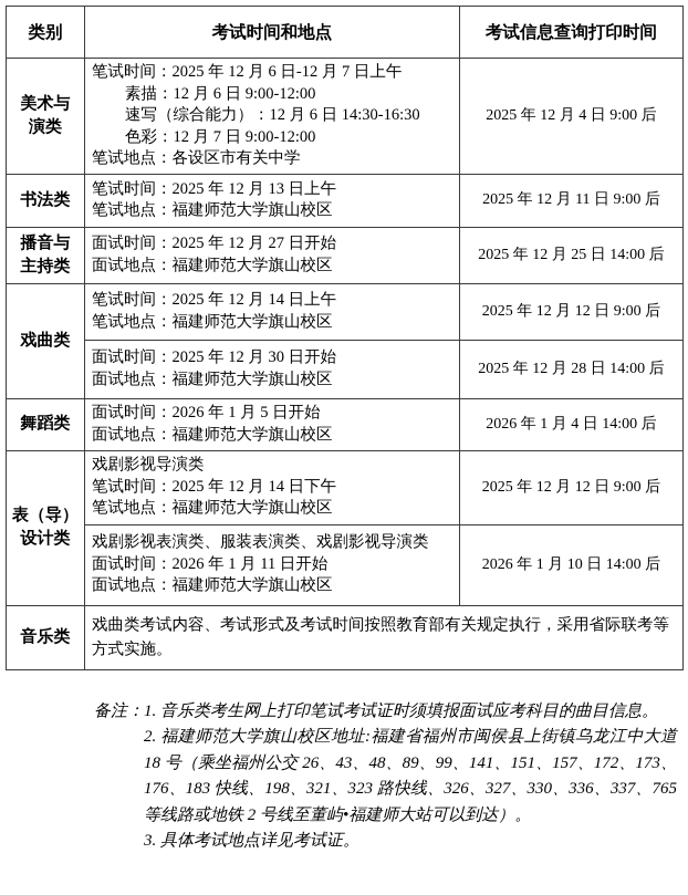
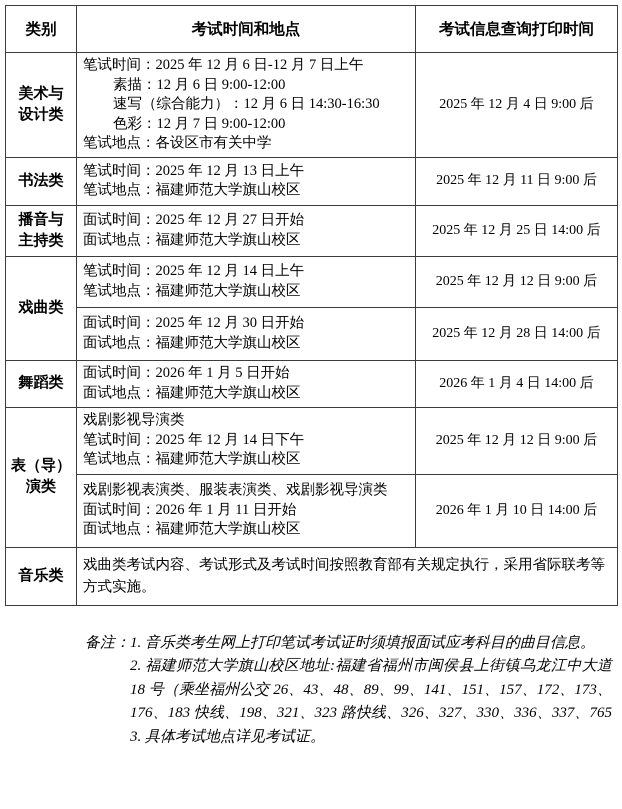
  类别	考试时间和地点	考试信息查询打印时间
- 美术与 演类	笔试时间：2025 年 12 月 6 日-12 月 7 日上午 素描：12 月 6 日 9:00-12:00 速写（综合能力）：12 月 6 日 14:30-16:30 色彩：12 月 7 日 9:00-12:00 笔试地点：各设区市有关中学	2025 年 12 月 4 日 9:00 后
+ 美术与 设计类	笔试时间：2025 年 12 月 6 日-12 月 7 日上午 素描：12 月 6 日 9:00-12:00 速写（综合能力）：12 月 6 日 14:30-16:30 色彩：12 月 7 日 9:00-12:00 笔试地点：各设区市有关中学	2025 年 12 月 4 日 9:00 后
  书法类	笔试时间：2025 年 12 月 13 日上午 笔试地点：福建师范大学旗山校区	2025 年 12 月 11 日 9:00 后
  播音与 主持类	面试时间：2025 年 12 月 27 日开始 面试地点：福建师范大学旗山校区	2025 年 12 月 25 日 14:00 后
  戏曲类	笔试时间：2025 年 12 月 14 日上午 笔试地点：福建师范大学旗山校区	2025 年 12 月 12 日 9:00 后
  面试时间：2025 年 12 月 30 日开始 面试地点：福建师范大学旗山校区	2025 年 12 月 28 日 14:00 后
  舞蹈类	面试时间：2026 年 1 月 5 日开始 面试地点：福建师范大学旗山校区	2026 年 1 月 4 日 14:00 后
- 表（导） 设计类	戏剧影视导演类 笔试时间：2025 年 12 月 14 日下午 笔试地点：福建师范大学旗山校区	2025 年 12 月 12 日 9:00 后
+ 表（导） 演类	戏剧影视导演类 笔试时间：2025 年 12 月 14 日下午 笔试地点：福建师范大学旗山校区	2025 年 12 月 12 日 9:00 后
  戏剧影视表演类、服装表演类、戏剧影视导演类 面试时间：2026 年 1 月 11 日开始 面试地点：福建师范大学旗山校区	2026 年 1 月 10 日 14:00 后
  音乐类	戏曲类考试内容、考试形式及考试时间按照教育部有关规定执行，采用省际联考等方式实施。
  备注：
  1. 音乐类考生网上打印笔试考试证时须填报面试应考科目的曲目信息。
  2. 福建师范大学旗山校区地址:福建省福州市闽侯县上街镇乌龙江中大道
  18 号（乘坐福州公交 26、43、48、89、99、141、151、157、172、173、
  176、183 快线、198、321、323 路快线、326、327、330、336、337、765
- 等线路或地铁 2 号线至董屿•福建师大站可以到达）。
  3. 具体考试地点详见考试证。
